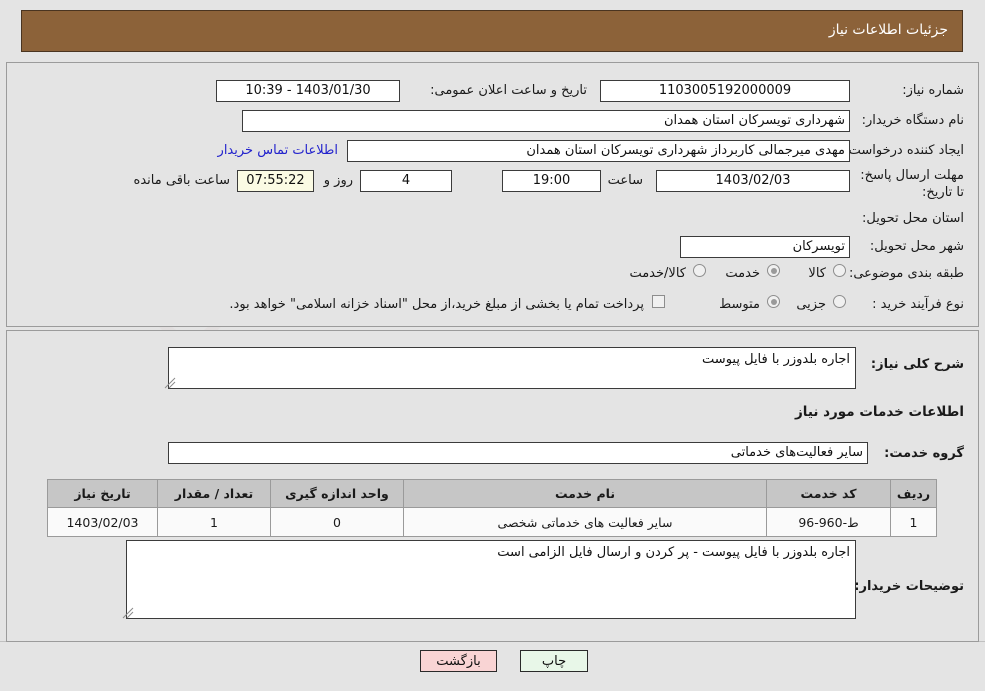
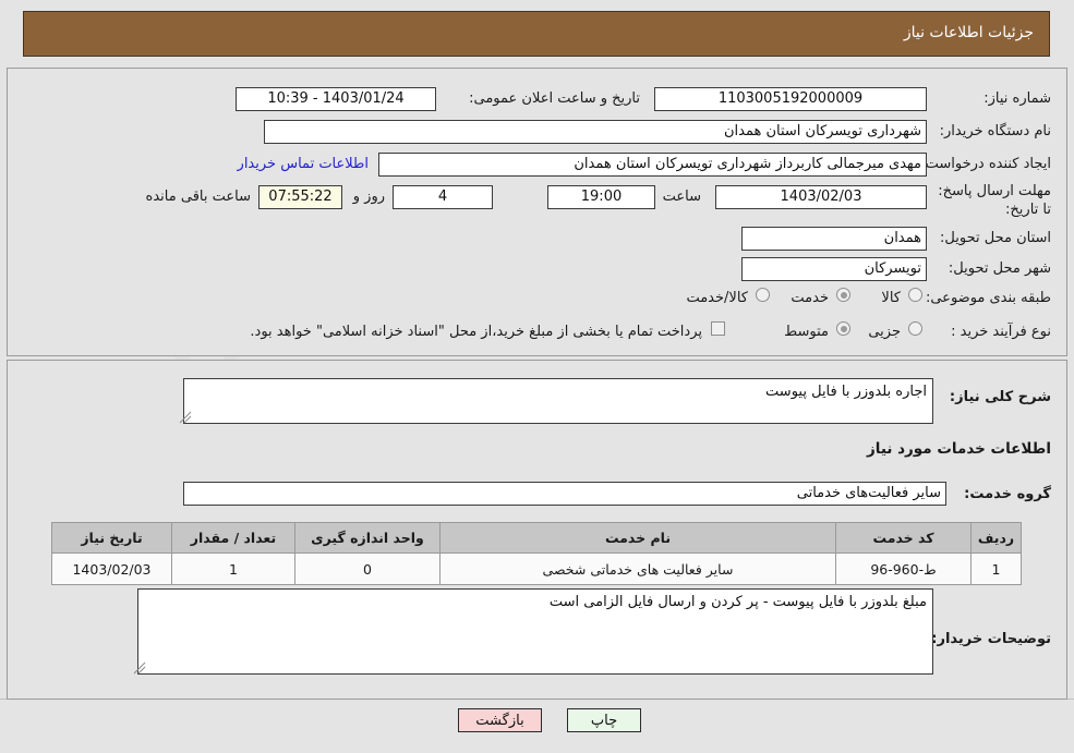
  جزئیات اطلاعات نیاز
  شماره نیاز:
  1103005192000009
  تاریخ و ساعت اعلان عمومی:
- 1403/01/30 - 10:39
+ 1403/01/24 - 10:39
  نام دستگاه خریدار:
  شهرداری تویسرکان استان همدان
  ایجاد کننده درخواست
  مهدی میرجمالی کاربرداز شهرداری تویسرکان استان همدان
  اطلاعات تماس خریدار
  مهلت ارسال پاسخ: تا تاریخ:
  1403/02/03
  ساعت
  19:00
  4
  روز و
  07:55:22
  ساعت باقی مانده
  استان محل تحویل:
+ همدان
  شهر محل تحویل:
  تویسرکان
  طبقه بندی موضوعی:
  کالا
  خدمت
  کالا/خدمت
  نوع فرآیند خرید :
  جزیی
  متوسط
  پرداخت تمام یا بخشی از مبلغ خرید،از محل "اسناد خزانه اسلامی" خواهد بود.
  شرح کلی نیاز:
  اجاره بلدوزر با فایل پیوست
  اطلاعات خدمات مورد نیاز
  گروه خدمت:
  سایر فعالیت‌های خدماتی
  توضیحات خریدار:
- اجاره بلدوزر با فایل پیوست - پر کردن و ارسال فایل الزامی است
+ مبلغ بلدوزر با فایل پیوست - پر کردن و ارسال فایل الزامی است
  ردیف	کد خدمت	نام خدمت	واحد اندازه گیری	تعداد / مقدار	تاریخ نیاز
  1	ط-960-96	سایر فعالیت های خدماتی شخصی	0	1	1403/02/03
  چاپ
  بازگشت
